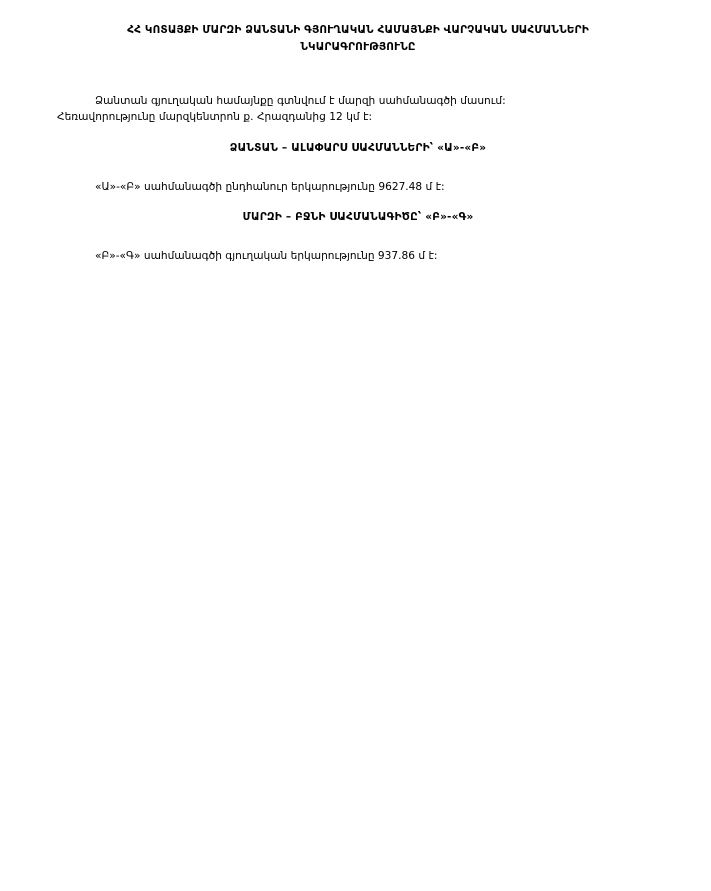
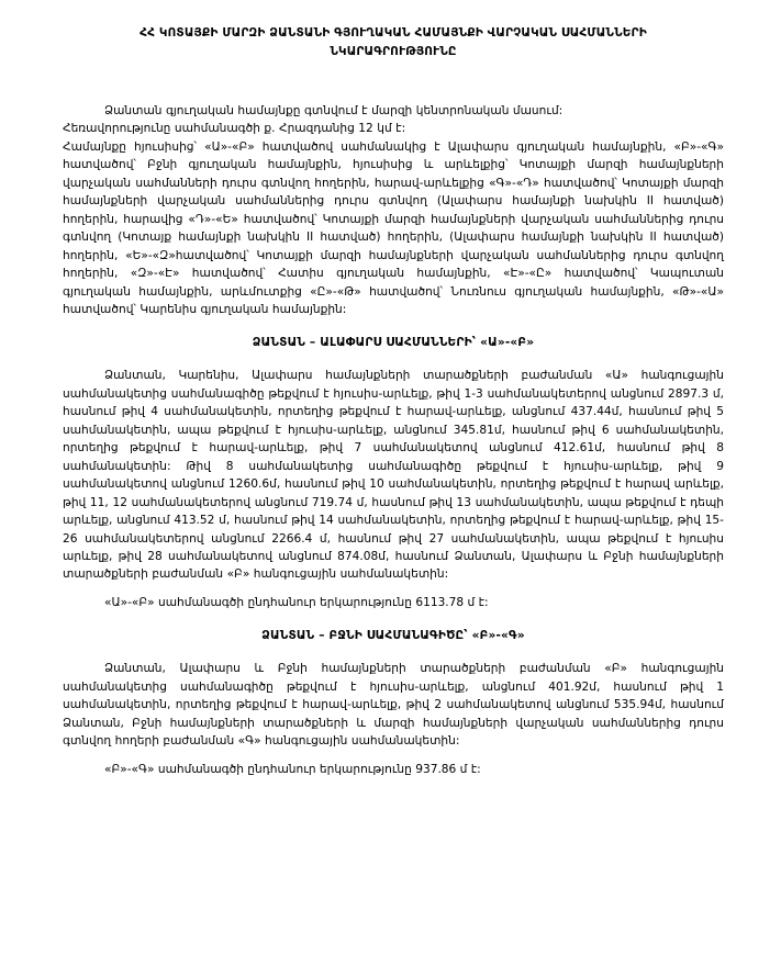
  ՀՀ ԿՈՏԱՅՔԻ ՄԱՐԶԻ ՁԱՆՏԱՆԻ ԳՅՈՒՂԱԿԱՆ ՀԱՄԱՅՆՔԻ ՎԱՐՉԱԿԱՆ ՍԱՀՄԱՆՆԵՐԻ
  ՆԿԱՐԱԳՐՈՒԹՅՈՒՆԸ
- Ձանտան գյուղական համայնքը գտնվում է մարզի սահմանագծի մասում:
+ Ձանտան գյուղական համայնքը գտնվում է մարզի կենտրոնական մասում:
- Հեռավորությունը մարզկենտրոն ք. Հրազդանից 12 կմ է:
+ Հեռավորությունը սահմանագծի ք. Հրազդանից 12 կմ է:
+ Համայնքը հյուսիսից՝ «Ա»-«Բ» հատվածով սահմանակից է Ալափարս գյուղական համայնքին, «Բ»-«Գ» հատվածով՝ Բջնի գյուղական համայնքին, հյուսիսից և արևելքից՝ Կոտայքի մարզի համայնքների վարչական սահմանների դուրս գտնվող հողերին, հարավ-արևելքից «Գ»-«Դ» հատվածով՝ Կոտայքի մարզի համայնքների վարչական սահմաններից դուրս գտնվող (Ալափարս համայնքի նախկին II հատված) հողերին, հարավից «Դ»-«Ե» հատվածով՝ Կոտայքի մարզի համայնքների վարչական սահմաններից դուրս գտնվող (Կոտայք համայնքի նախկին II հատված) հողերին, (Ալափարս համայնքի նախկին II հատված) հողերին, «Ե»-«Զ»հատվածով՝ Կոտայքի մարզի համայնքների վարչական սահմաններից դուրս գտնվող հողերին, «Զ»-«Է» հատվածով՝ Հատիս գյուղական համայնքին, «Է»-«Ը» հատվածով՝ Կապուտան գյուղական համայնքին, արևմուտքից «Ը»-«Թ» հատվածով՝ Նուռնուս գյուղական համայնքին, «Թ»-«Ա» հատվածով՝ Կարենիս գյուղական համայնքին:
  ՁԱՆՏԱՆ – ԱԼԱՓԱՐՍ ՍԱՀՄԱՆՆԵՐԻ՝ «Ա»-«Բ»
+ Ձանտան, Կարենիս, Ալափարս համայնքների տարածքների բաժանման «Ա» հանգուցային սահմանակետից սահմանագիծը թեքվում է հյուսիս-արևելք, թիվ 1-3 սահմանակետերով անցնում 2897.3 մ, հասնում թիվ 4 սահմանակետին, որտեղից թեքվում է հարավ-արևելք, անցնում 437.44մ, հասնում թիվ 5 սահմանակետին, ապա թեքվում է հյուսիս-արևելք, անցնում 345.81մ, հասնում թիվ 6 սահմանակետին, որտեղից թեքվում է հարավ-արևելք, թիվ 7 սահմանակետով անցնում 412.61մ, հասնում թիվ 8 սահմանակետին: Թիվ 8 սահմանակետից սահմանագիծը թեքվում է հյուսիս-արևելք, թիվ 9 սահմանակետով անցնում 1260.6մ, հասնում թիվ 10 սահմանակետին, որտեղից թեքվում է հարավ արևելք, թիվ 11, 12 սահմանակետերով անցնում 719.74 մ, հասնում թիվ 13 սահմանակետին, ապա թեքվում է դեպի արևելք, անցնում 413.52 մ, հասնում թիվ 14 սահմանակետին, որտեղից թեքվում է հարավ-արևելք, թիվ 15-26 սահմանակետերով անցնում 2266.4 մ, հասնում թիվ 27 սահմանակետին, ապա թեքվում է հյուսիս արևելք, թիվ 28 սահմանակետով անցնում 874.08մ, հասնում Ձանտան, Ալափարս և Բջնի համայնքների տարածքների բաժանման «Բ» հանգուցային սահմանակետին:
- «Ա»-«Բ» սահմանագծի ընդհանուր երկարությունը 9627.48 մ է:
+ «Ա»-«Բ» սահմանագծի ընդհանուր երկարությունը 6113.78 մ է:
- ՄԱՐԶԻ – ԲՋՆԻ ՍԱՀՄԱՆԱԳԻԾԸ՝ «Բ»-«Գ»
+ ՁԱՆՏԱՆ – ԲՋՆԻ ՍԱՀՄԱՆԱԳԻԾԸ՝ «Բ»-«Գ»
+ Ձանտան, Ալափարս և Բջնի համայնքների տարածքների բաժանման «Բ» հանգուցային սահմանակետից սահմանագիծը թեքվում է հյուսիս-արևելք, անցնում 401.92մ, հասնում թիվ 1 սահմանակետին, որտեղից թեքվում է հարավ-արևելք, թիվ 2 սահմանակետով անցնում 535.94մ, հասնում Ձանտան, Բջնի համայնքների տարածքների և մարզի համայնքների վարչական սահմաններից դուրս գտնվող հողերի բաժանման «Գ» հանգուցային սահմանակետին:
- «Բ»-«Գ» սահմանագծի գյուղական երկարությունը 937.86 մ է:
+ «Բ»-«Գ» սահմանագծի ընդհանուր երկարությունը 937.86 մ է:
